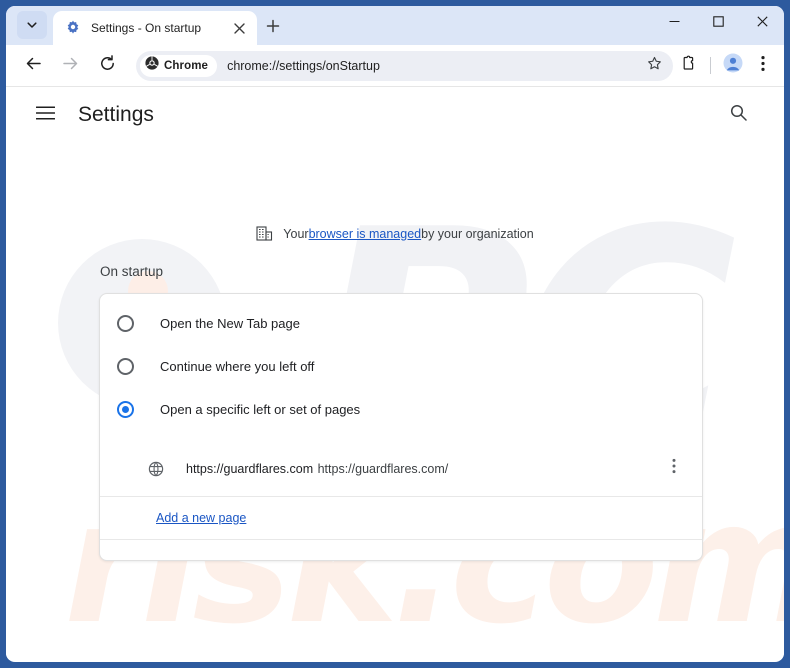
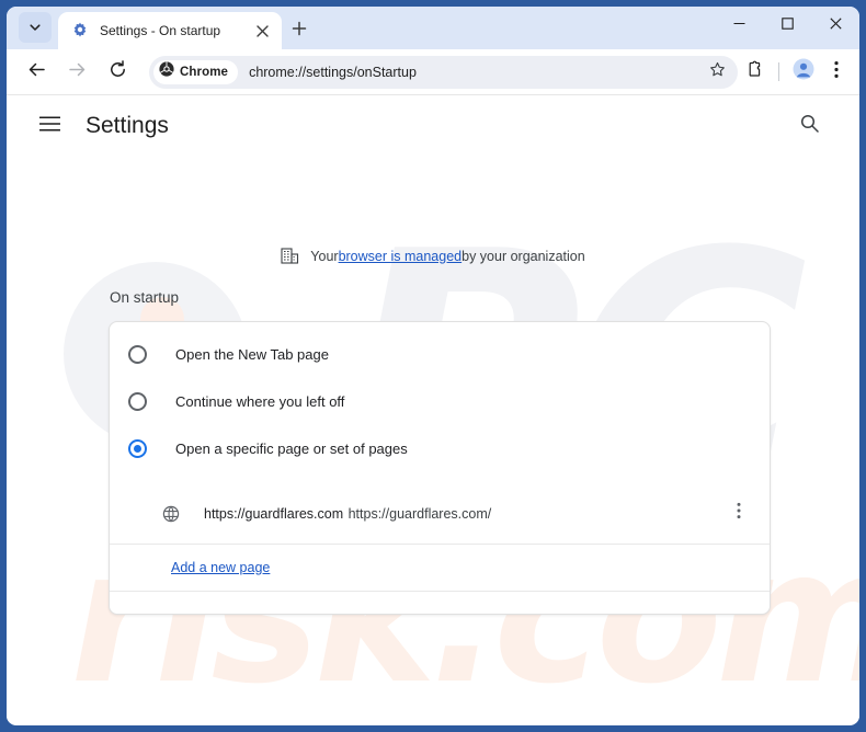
  Settings - On startup
  Chrome
  chrome://settings/onStartup
  risk.com
  Settings
  Your
  browser is managed
  by your organization
  On startup
  Open the New Tab page
  Continue where you left off
- Open a specific left or set of pages
+ Open a specific page or set of pages
  https://guardflares.com https://guardflares.com/
  Add a new page
